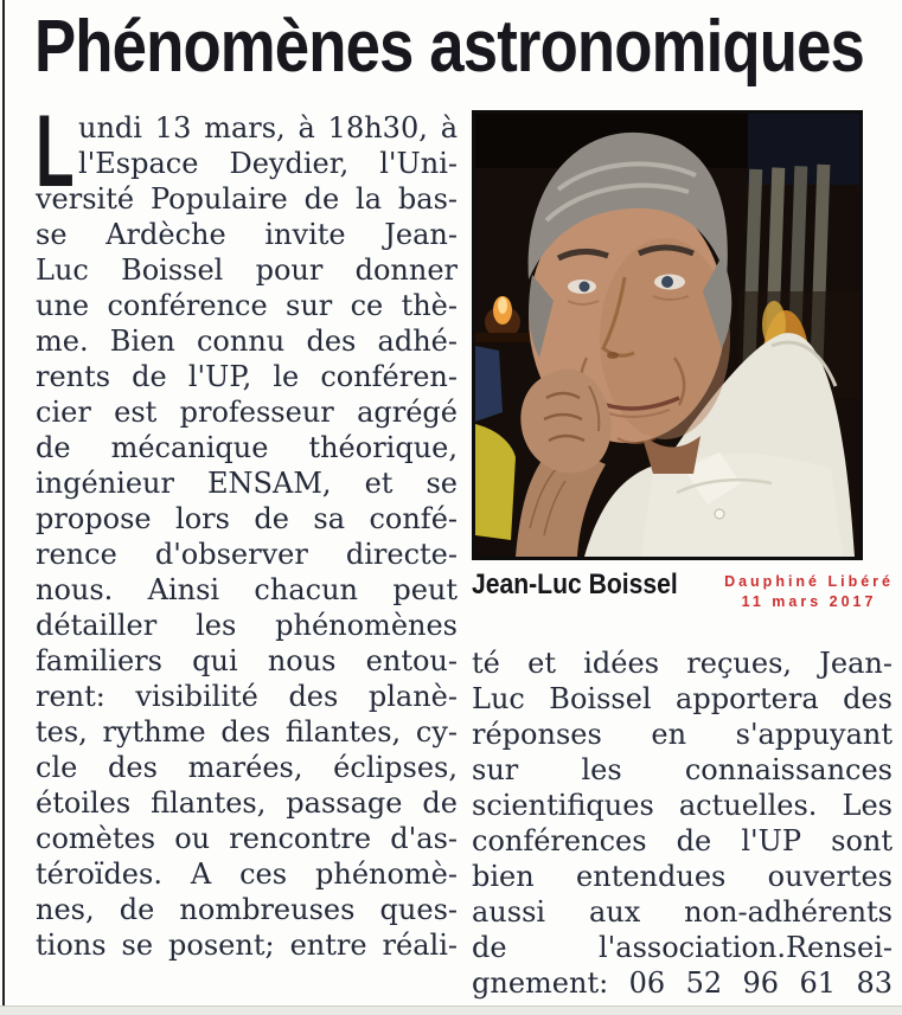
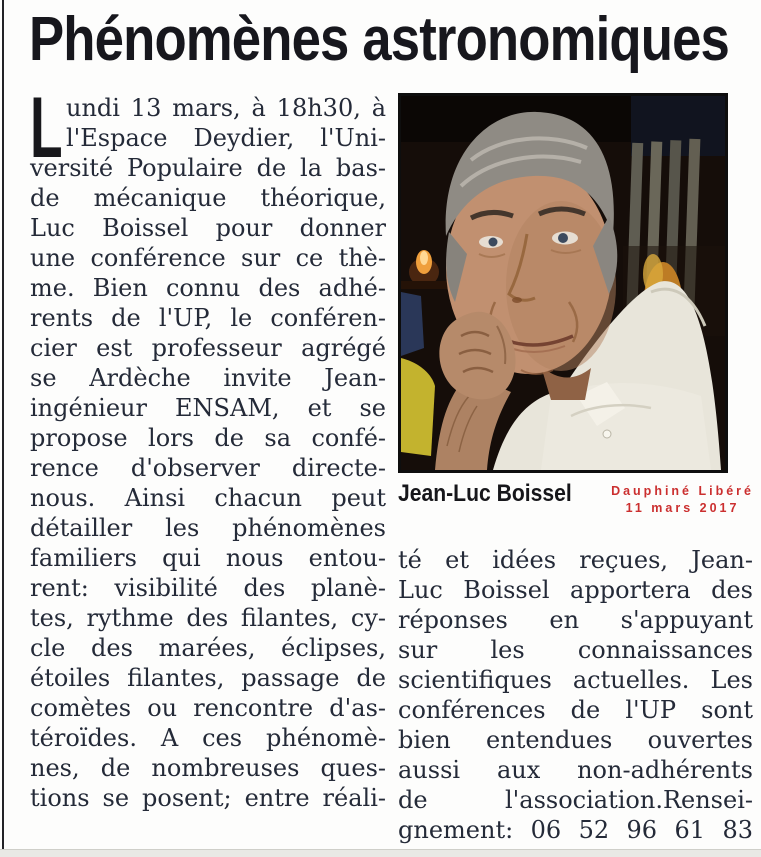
  Phénomènes astronomiques
  L
  undi 13 mars, à 18h30, à
  l'Espace Deydier, l'Uni-
  versité Populaire de la bas-
- se Ardèche invite Jean-
+ de mécanique théorique,
  Luc Boissel pour donner
  une conférence sur ce thè-
  me. Bien connu des adhé-
  rents de l'UP, le conféren-
  cier est professeur agrégé
- de mécanique théorique,
+ se Ardèche invite Jean-
  ingénieur ENSAM, et se
  propose lors de sa confé-
  rence d'observer directe-
  nous. Ainsi chacun peut
  détailler les phénomènes
  familiers qui nous entou-
  rent: visibilité des planè-
  tes, rythme des filantes, cy-
  cle des marées, éclipses,
  étoiles filantes, passage de
  comètes ou rencontre d'as-
  téroïdes. A ces phénomè-
  nes, de nombreuses ques-
  tions se posent; entre réali-
  Jean-Luc Boissel
  Dauphiné Libéré
  11 mars 2017
  té et idées reçues, Jean-
  Luc Boissel apportera des
  réponses en s'appuyant
  sur les connaissances
  scientifiques actuelles. Les
  conférences de l'UP sont
  bien entendues ouvertes
  aussi aux non-adhérents
  de l'association.Rensei-
  gnement: 06 52 96 61 83
